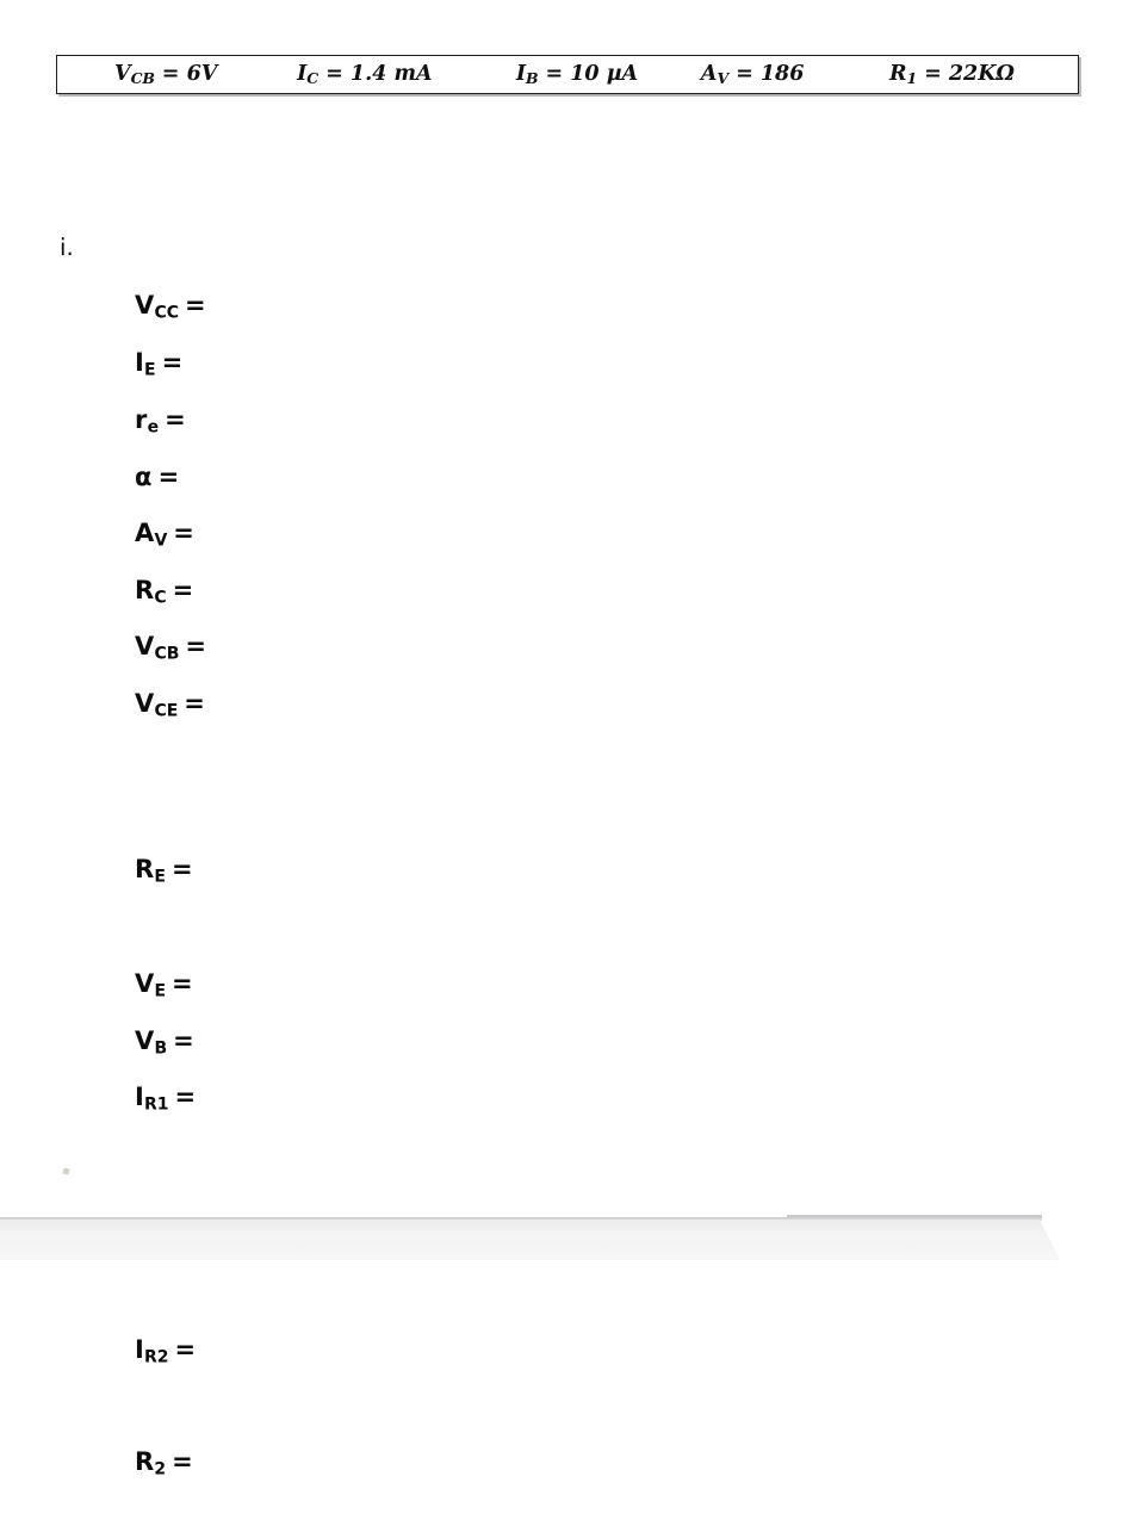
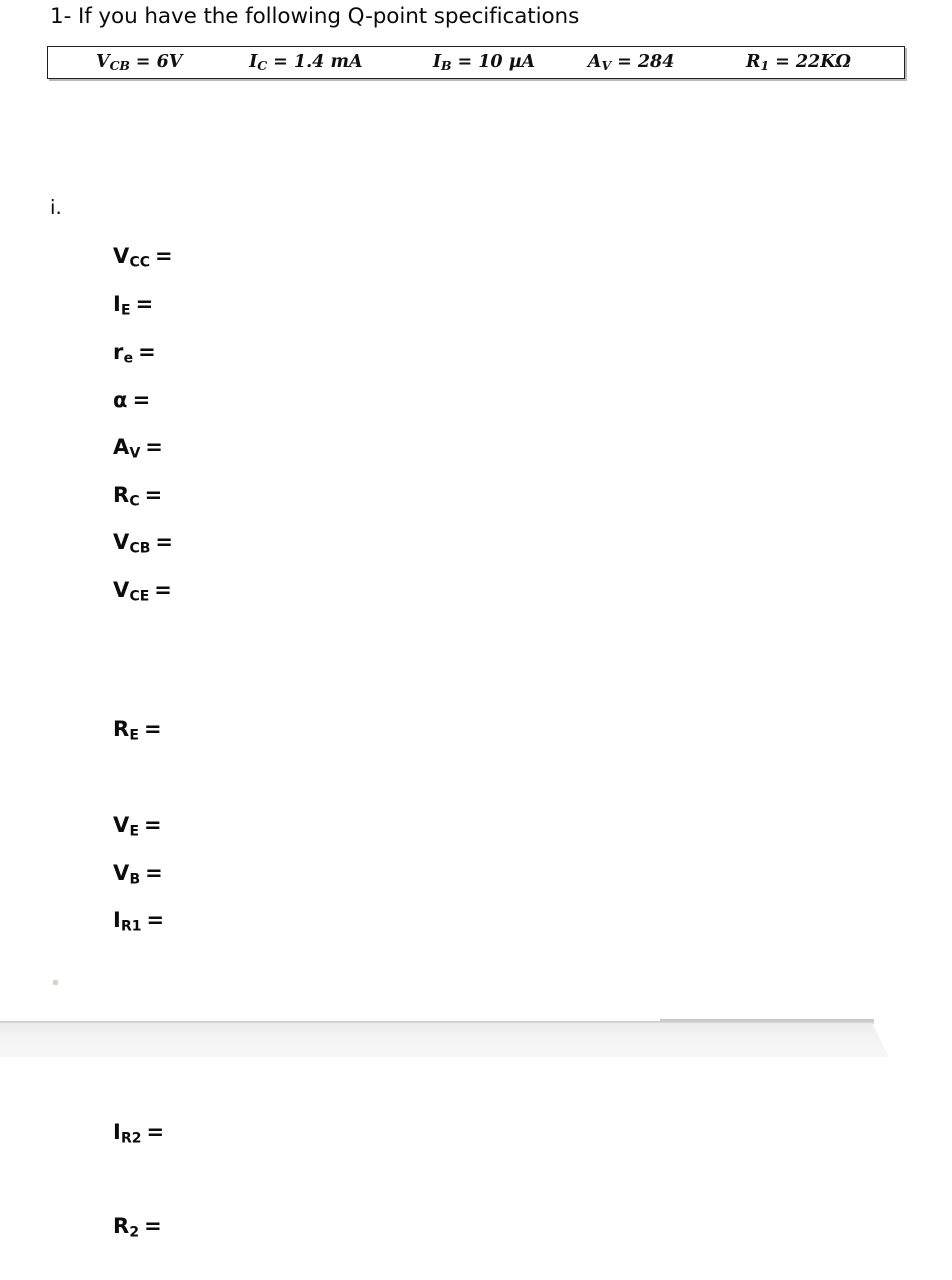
+ 1- If you have the following Q-point specifications
  VCB = 6V
  IC = 1.4 mA
  IB = 10 µA
- AV = 186
+ AV = 284
  R1 = 22KΩ
  i.
  VCC =
  IE =
  re =
  α =
  AV =
  RC =
  VCB =
  VCE =
  RE =
  VE =
  VB =
  IR1 =
  IR2 =
  R2 =
